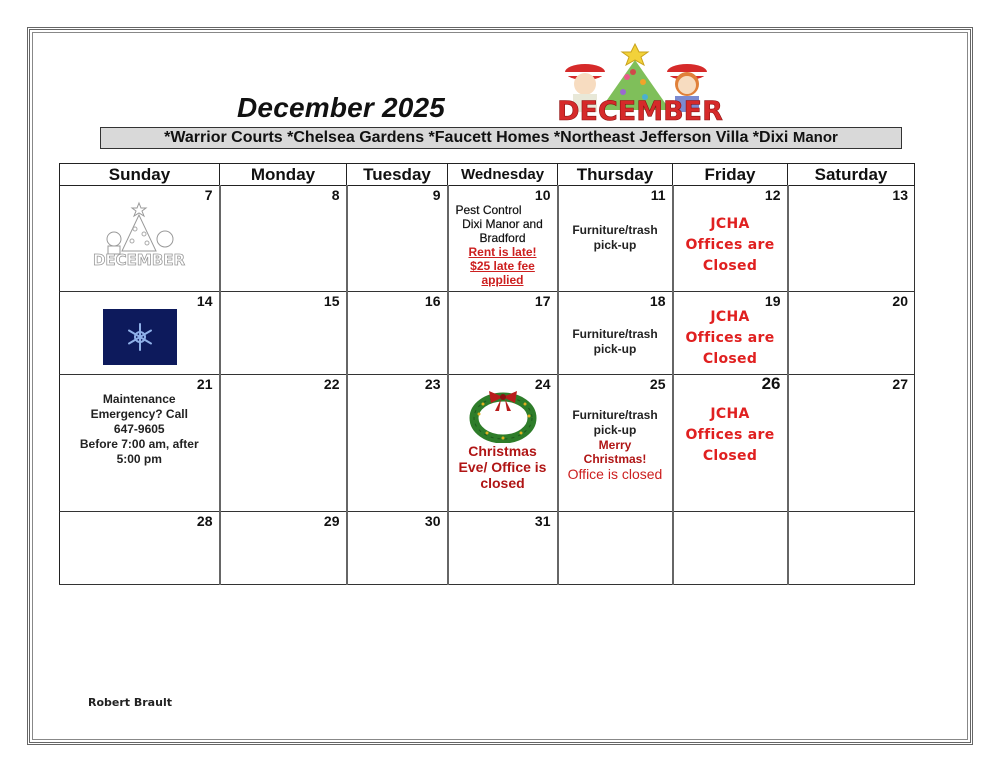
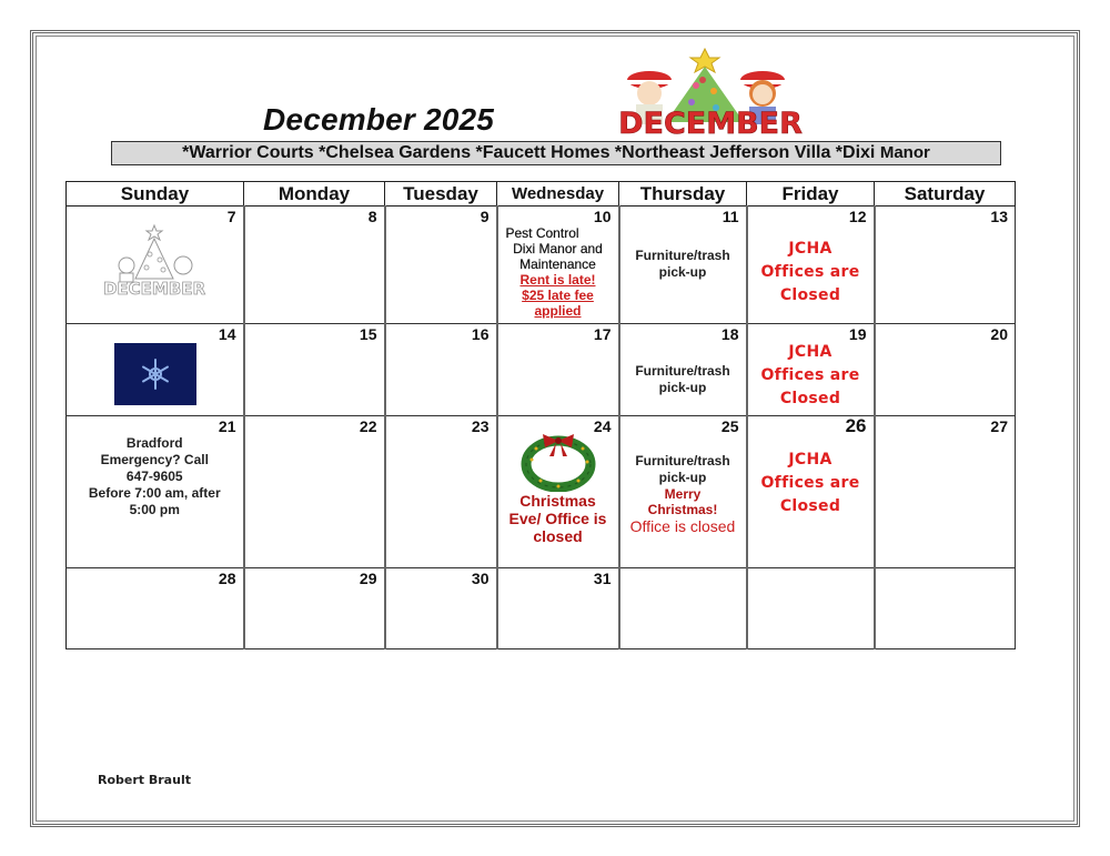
  December 2025
  DECEMBER
  *Warrior Courts *Chelsea Gardens *Faucett Homes *Northeast Jefferson Villa *Dixi Manor
  Sunday	Monday	Tuesday	Wednesday	Thursday	Friday	Saturday
- 7 DECEMBER	8	9	10 Pest Control Dixi Manor and Bradford Rent is late! $25 late fee applied	11 Furniture/trash pick-up	12 JCHA Offices are Closed	13
+ 7 DECEMBER	8	9	10 Pest Control Dixi Manor and Maintenance Rent is late! $25 late fee applied	11 Furniture/trash pick-up	12 JCHA Offices are Closed	13
  14	15	16	17	18 Furniture/trash pick-up	19 JCHA Offices are Closed	20
- 21 Maintenance Emergency? Call 647-9605 Before 7:00 am, after 5:00 pm	22	23	24 Christmas Eve/ Office is closed	25 Furniture/trash pick-up Merry Christmas! Office is closed	26 JCHA Offices are Closed	27
+ 21 Bradford Emergency? Call 647-9605 Before 7:00 am, after 5:00 pm	22	23	24 Christmas Eve/ Office is closed	25 Furniture/trash pick-up Merry Christmas! Office is closed	26 JCHA Offices are Closed	27
  28	29	30	31
  Robert Brault
